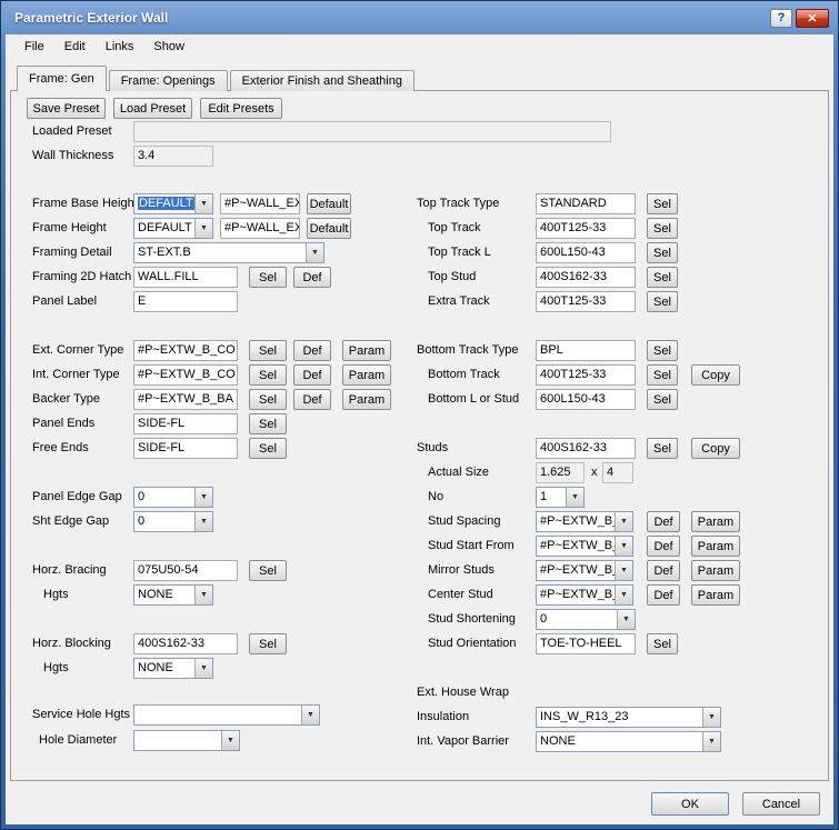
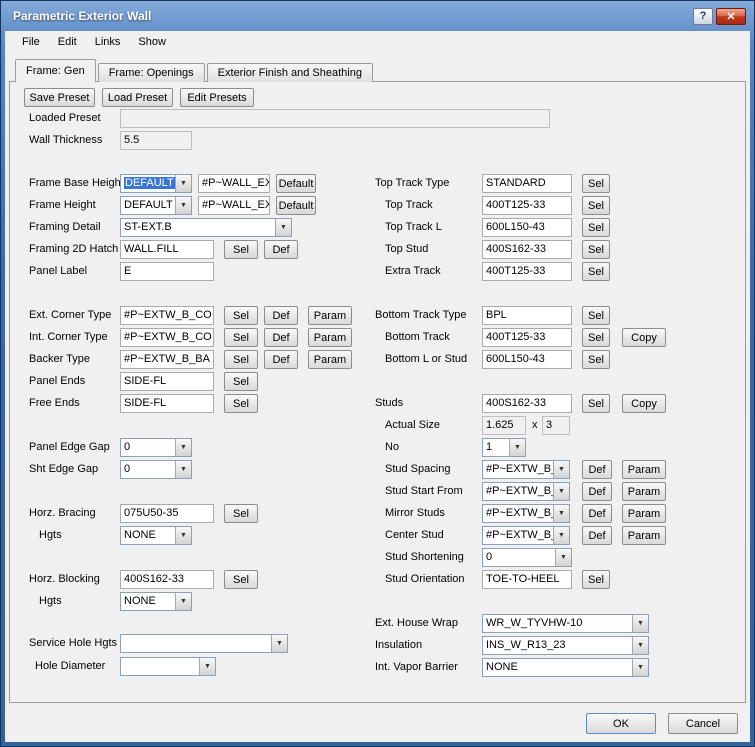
  Parametric Exterior Wall
  ?
  ✕
  File
  Edit
  Links
  Show
  Frame: Gen
  Frame: Openings
  Exterior Finish and Sheathing
  Save Preset
  Load Preset
  Edit Presets
  Loaded Preset
  Wall Thickness
- 3.4
+ 5.5
  Frame Base Heigh
  DEFAULT
  #P~WALL_EX
  Default
  Frame Height
  DEFAULT
  #P~WALL_EX
  Default
  Framing Detail
  ST-EXT.B
  Framing 2D Hatch
  WALL.FILL
  Sel
  Def
  Panel Label
  E
  Ext. Corner Type
  #P~EXTW_B_CO
  Sel
  Def
  Param
  Int. Corner Type
  #P~EXTW_B_CO
  Sel
  Def
  Param
  Backer Type
  #P~EXTW_B_BA
  Sel
  Def
  Param
  Panel Ends
  SIDE-FL
  Sel
  Free Ends
  SIDE-FL
  Sel
  Panel Edge Gap
  0
  Sht Edge Gap
  0
  Horz. Bracing
- 075U50-54
+ 075U50-35
  Sel
  Hgts
  NONE
  Horz. Blocking
  400S162-33
  Sel
  Hgts
  NONE
  Service Hole Hgts
  Hole Diameter
  Top Track Type
  STANDARD
  Sel
  Top Track
  400T125-33
  Sel
  Top Track L
  600L150-43
  Sel
  Top Stud
  400S162-33
  Sel
  Extra Track
  400T125-33
  Sel
  Bottom Track Type
  BPL
  Sel
  Bottom Track
  400T125-33
  Sel
  Copy
  Bottom L or Stud
  600L150-43
  Sel
  Studs
  400S162-33
  Sel
  Copy
  Actual Size
  1.625
  x
- 4
+ 3
  No
  1
  Stud Spacing
  #P~EXTW_B
  Def
  Param
  Stud Start From
  #P~EXTW_B
  Def
  Param
  Mirror Studs
  #P~EXTW_B
  Def
  Param
  Center Stud
  #P~EXTW_B
  Def
  Param
  Stud Shortening
  0
  Stud Orientation
  TOE-TO-HEEL
  Sel
  Ext. House Wrap
+ WR_W_TYVHW-10
  Insulation
  INS_W_R13_23
  Int. Vapor Barrier
  NONE
  OK
  Cancel
